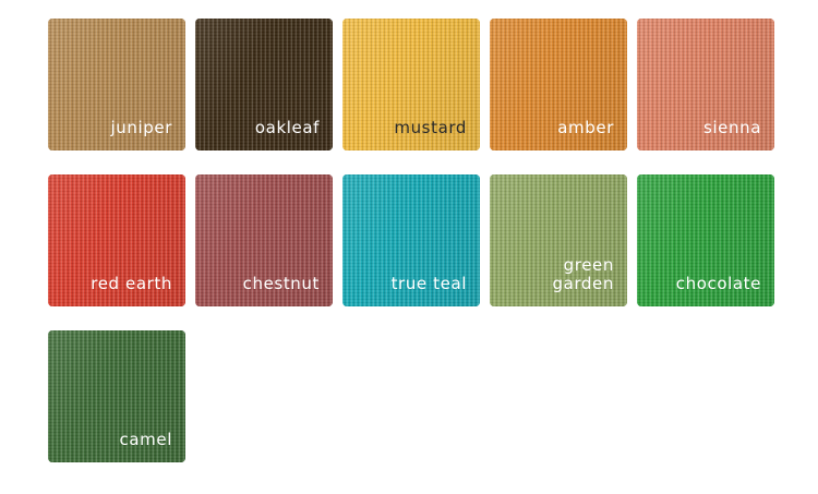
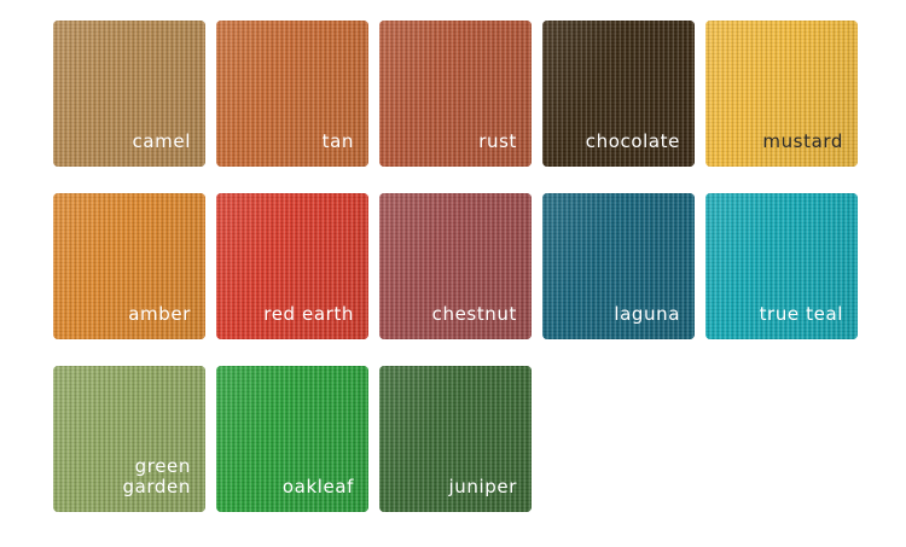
- juniper
+ camel
+ tan
+ rust
- oakleaf
+ chocolate
  mustard
  amber
- sienna
  red earth
  chestnut
+ laguna
  true teal
  green
  garden
- chocolate
+ oakleaf
- camel
+ juniper
